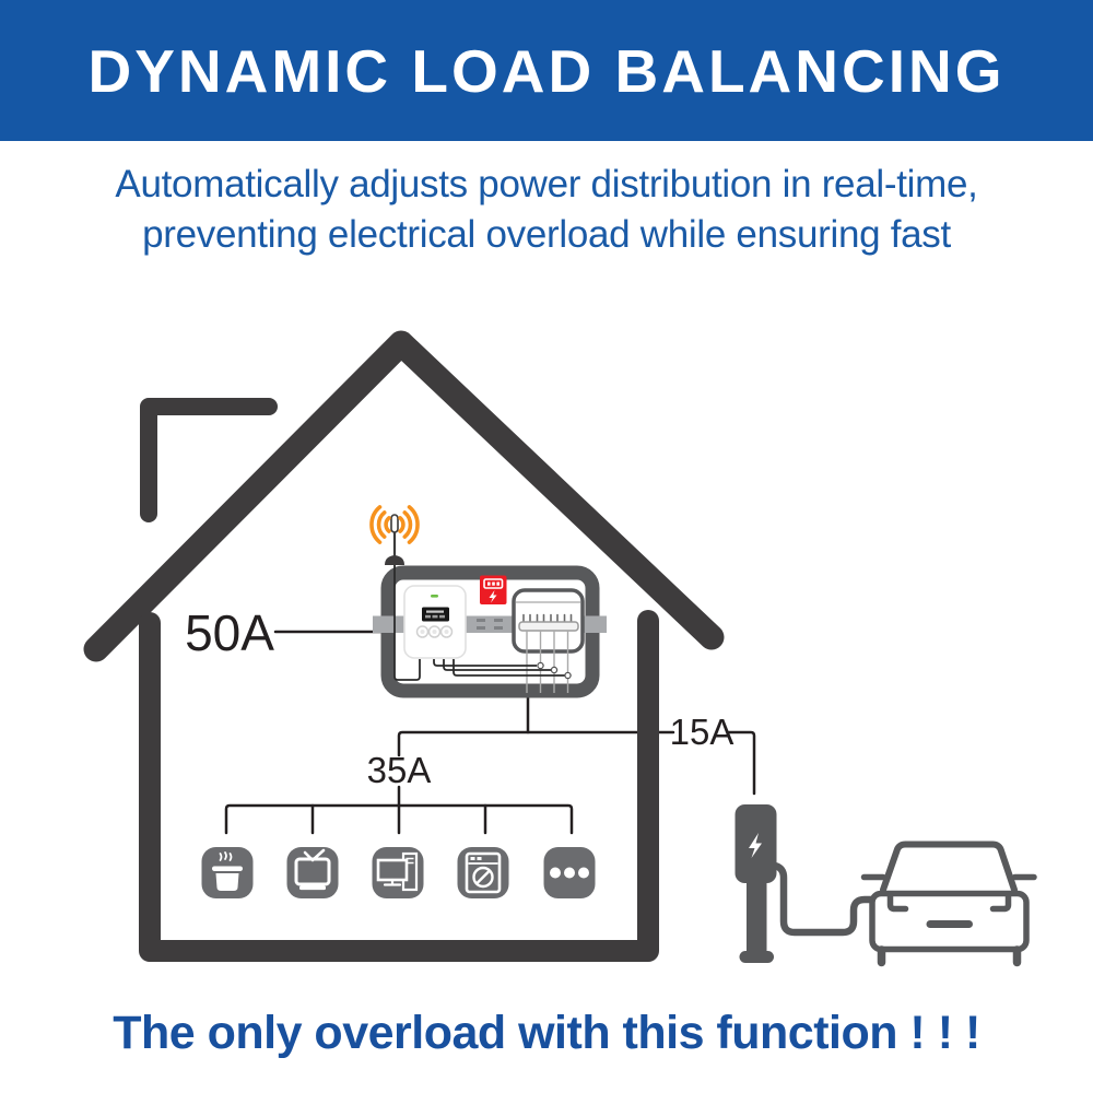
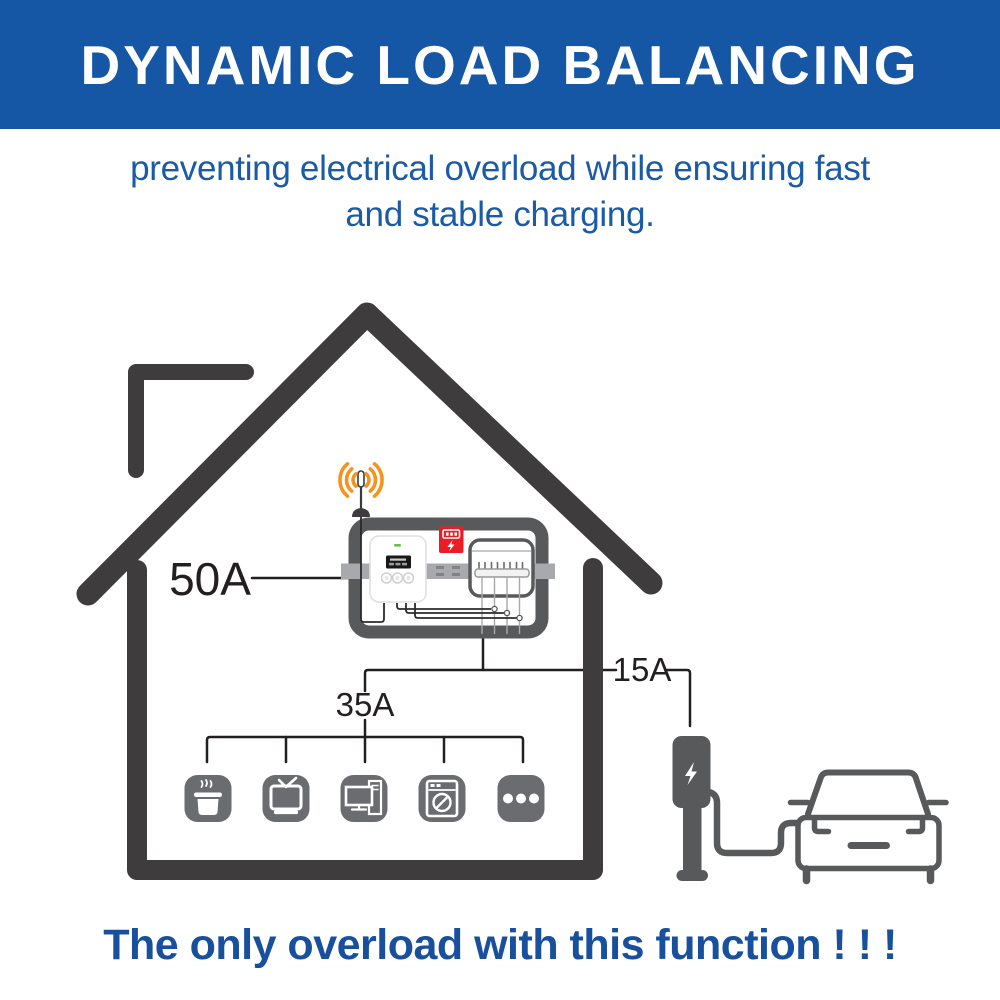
  DYNAMIC LOAD BALANCING
- Automatically adjusts power distribution in real-time,
  preventing electrical overload while ensuring fast
+ and stable charging.
  50A
  35A
  15A
  The only overload with this function ! ! !
